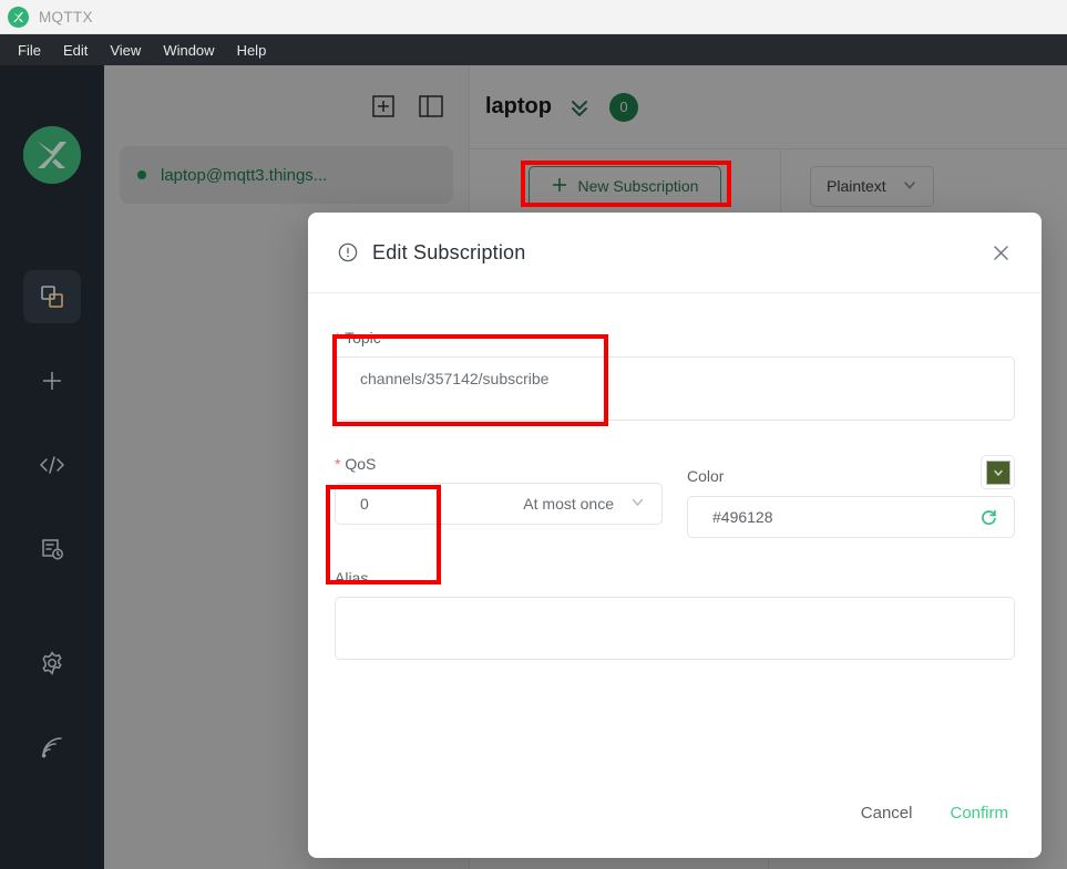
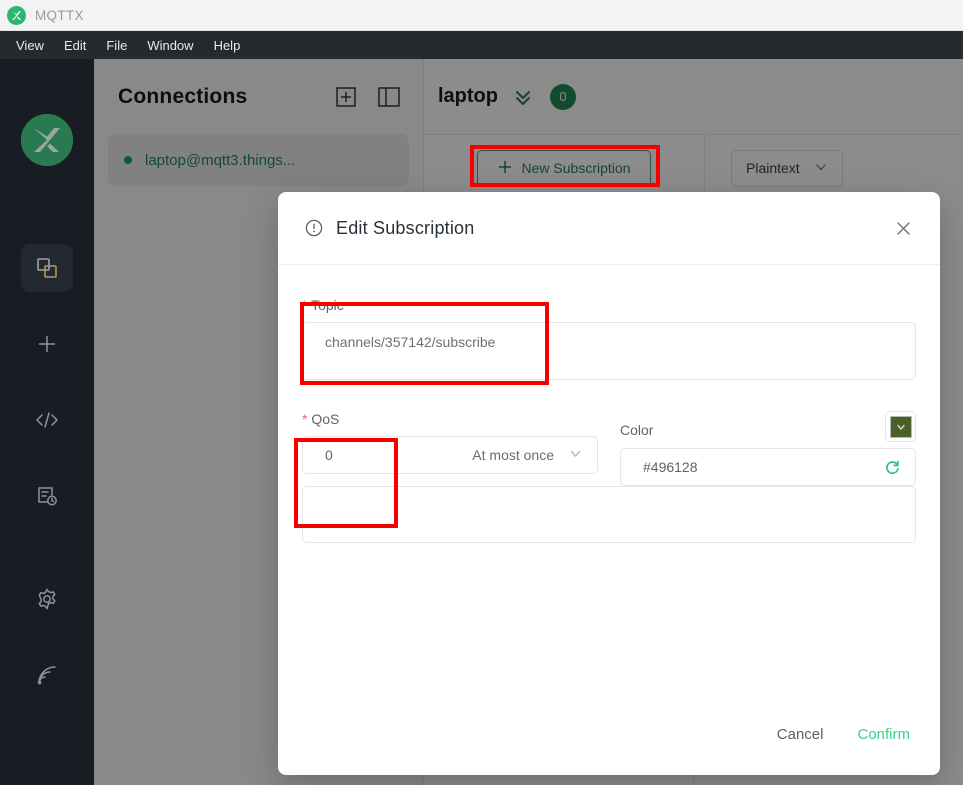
  MQTTX
- File
+ View
  Edit
- View
+ File
  Window
  Help
+ Connections
  laptop@mqtt3.things...
  laptop
  0
  New Subscription
  Plaintext
  Edit Subscription
  Topic
  channels/357142/subscribe
  QoS
  0
  At most once
  Color
  #496128
- Alias
  Cancel
  Confirm
